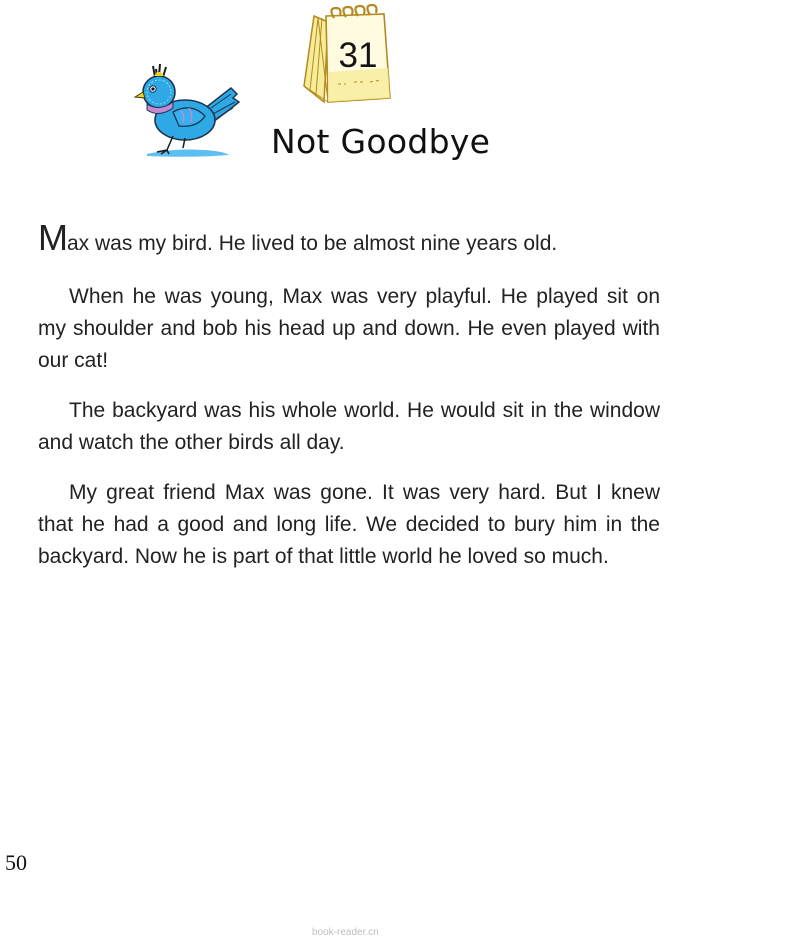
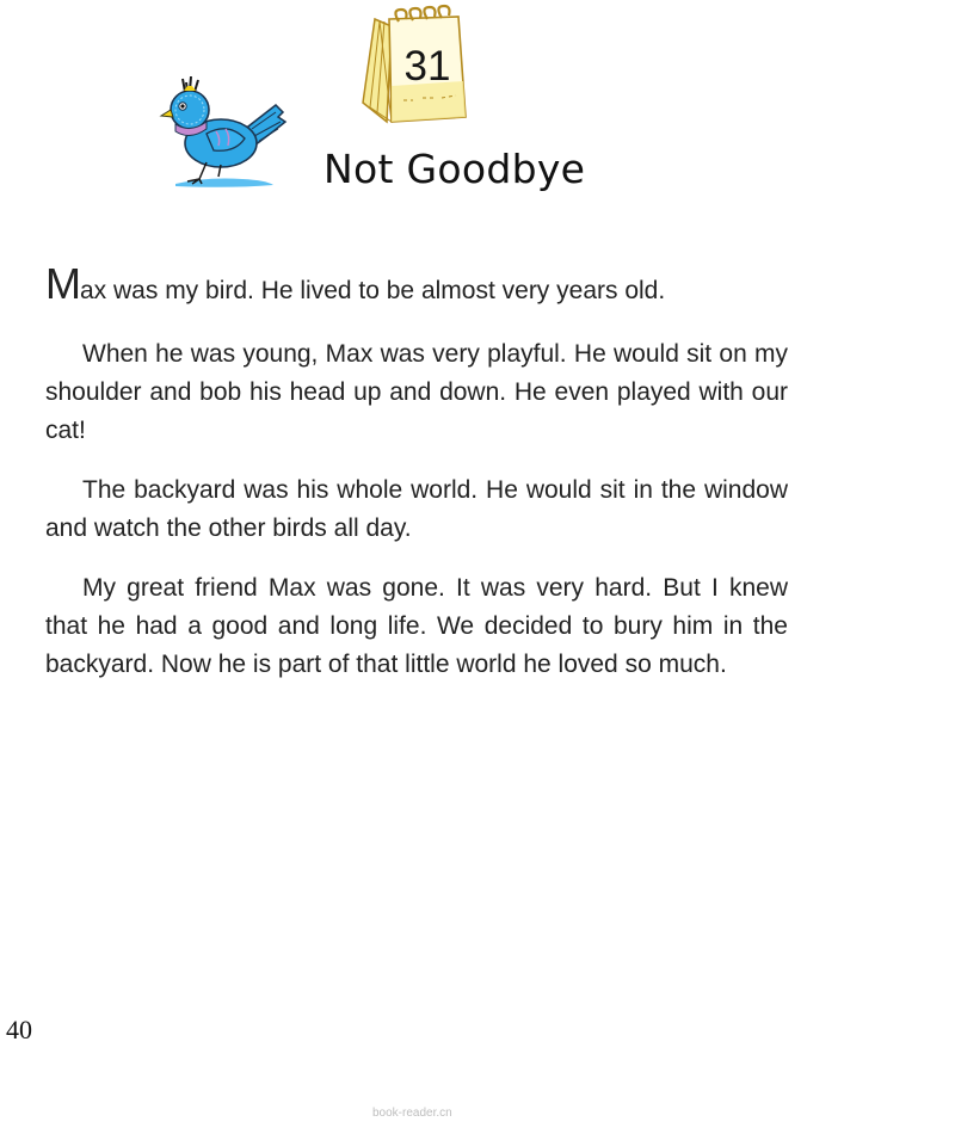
  31
  Not Goodbye
- Max was my bird. He lived to be almost nine years old.
+ Max was my bird. He lived to be almost very years old.
- When he was young, Max was very playful. He played sit on my shoulder and bob his head up and down. He even played with our cat!
+ When he was young, Max was very playful. He would sit on my shoulder and bob his head up and down. He even played with our cat!
  The backyard was his whole world. He would sit in the window and watch the other birds all day.
  My great friend Max was gone. It was very hard. But I knew that he had a good and long life. We decided to bury him in the backyard. Now he is part of that little world he loved so much.
- 50
+ 40
  book-reader.cn
